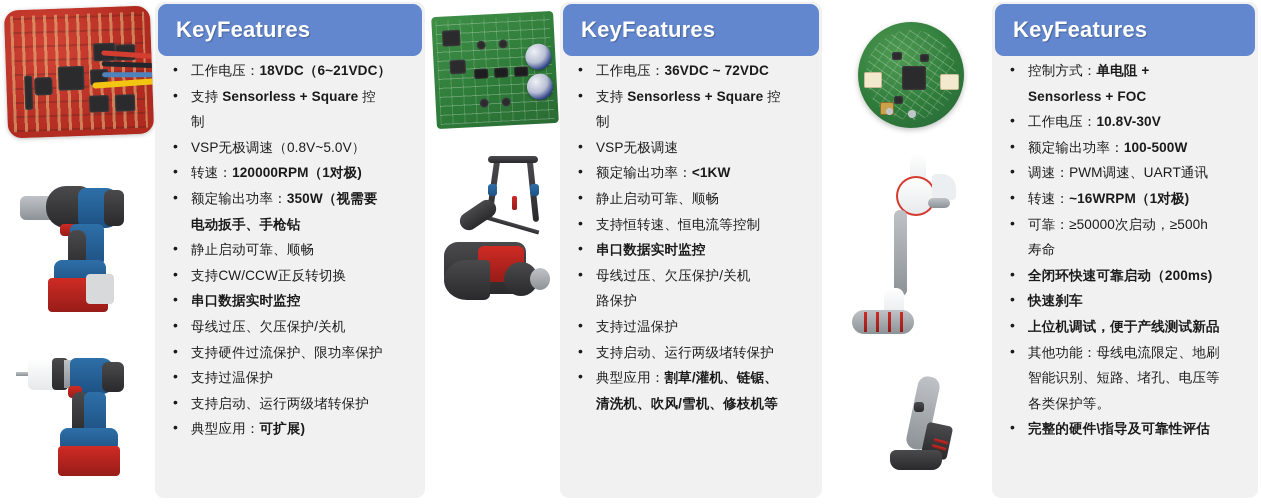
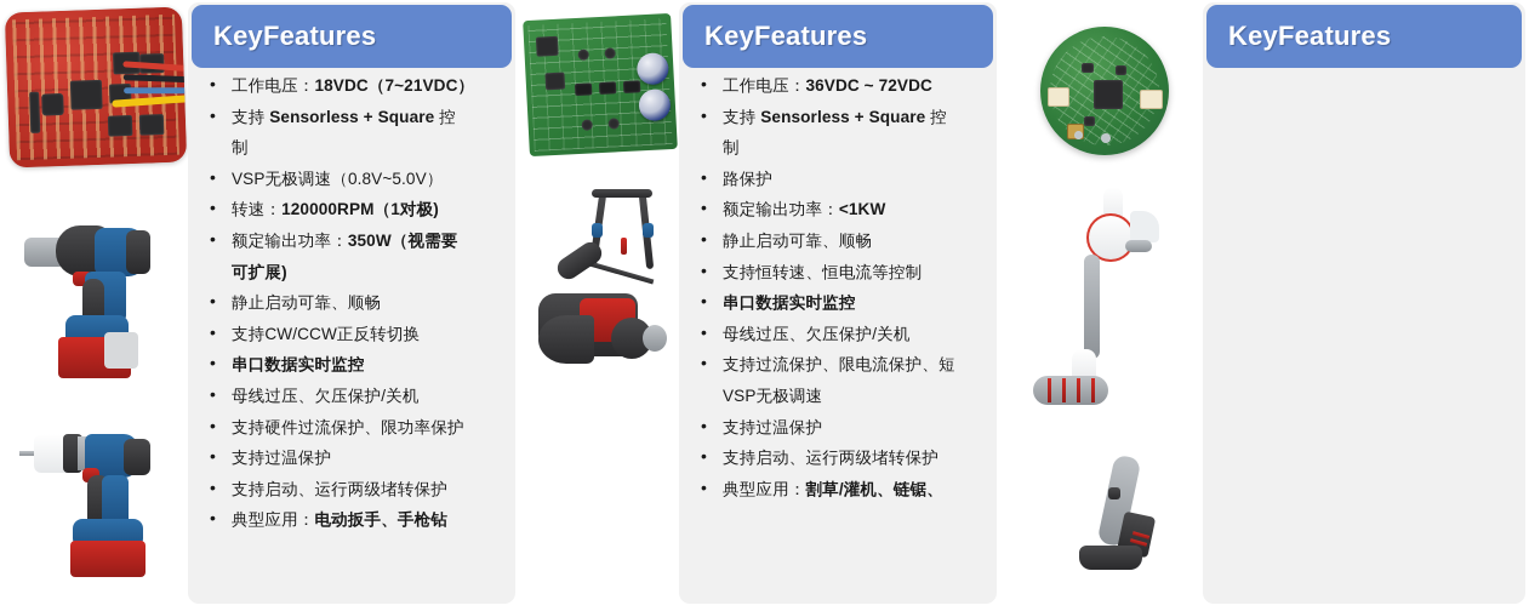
  KeyFeatures
- 工作电压：18VDC（6~21VDC）
+ 工作电压：18VDC（7~21VDC）
  支持 Sensorless + Square 控
  制
  VSP无极调速（0.8V~5.0V）
  转速：120000RPM（1对极)
  额定输出功率：350W（视需要
- 电动扳手、手枪钻
+ 可扩展)
  静止启动可靠、顺畅
  支持CW/CCW正反转切换
  串口数据实时监控
  母线过压、欠压保护/关机
  支持硬件过流保护、限功率保护
  支持过温保护
  支持启动、运行两级堵转保护
- 典型应用：可扩展)
+ 典型应用：电动扳手、手枪钻
  KeyFeatures
  工作电压：36VDC ~ 72VDC
  支持 Sensorless + Square 控
  制
- VSP无极调速
+ 路保护
  额定输出功率：<1KW
  静止启动可靠、顺畅
  支持恒转速、恒电流等控制
  串口数据实时监控
  母线过压、欠压保护/关机
+ 支持过流保护、限电流保护、短
- 路保护
+ VSP无极调速
  支持过温保护
  支持启动、运行两级堵转保护
  典型应用：割草/灌机、链锯、
- 清洗机、吹风/雪机、修枝机等
  KeyFeatures
- 控制方式：单电阻 +
- Sensorless + FOC
- 工作电压：10.8V-30V
- 额定输出功率：100-500W
- 调速：PWM调速、UART通讯
- 转速：~16WRPM（1对极)
- 可靠：≥50000次启动，≥500h
- 寿命
- 全闭环快速可靠启动（200ms)
- 快速刹车
- 上位机调试，便于产线测试新品
- 其他功能：母线电流限定、地刷
- 智能识别、短路、堵孔、电压等
- 各类保护等。
- 完整的硬件\指导及可靠性评估
